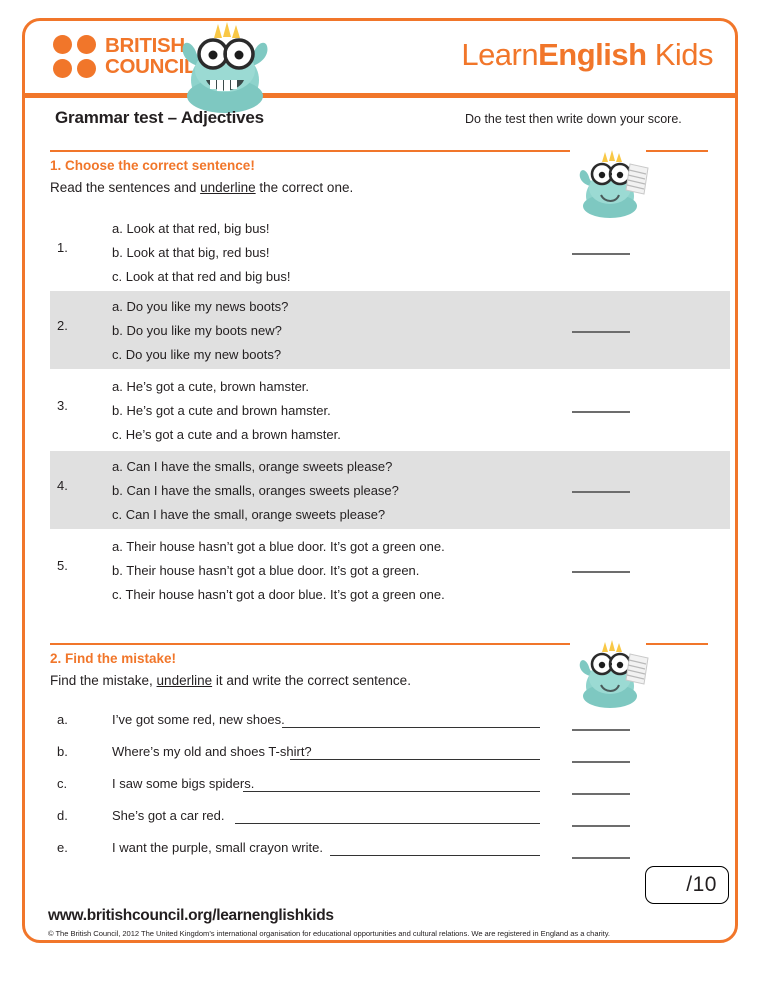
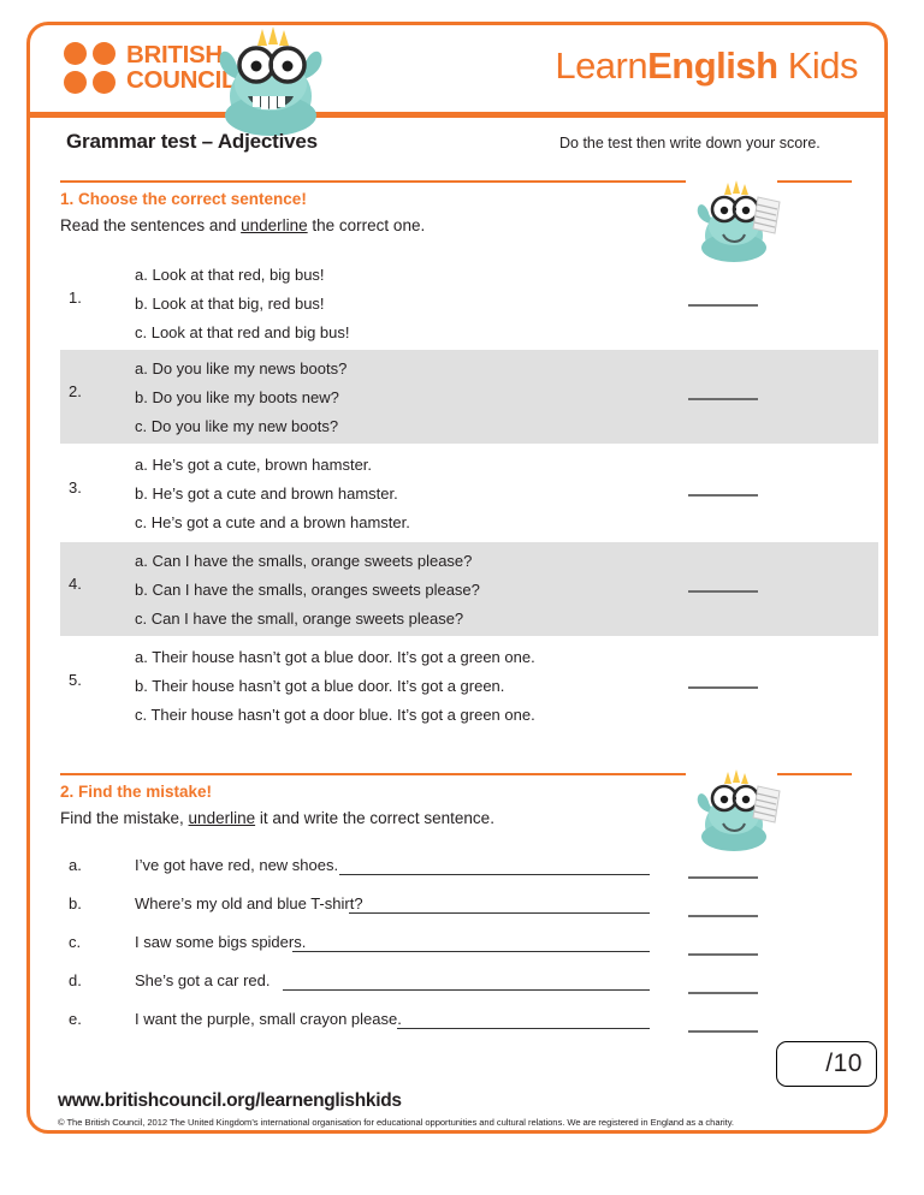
  BRITISH
  COUNCIL
  LearnEnglish Kids
  Grammar test – Adjectives
  Do the test then write down your score.
  1. Choose the correct sentence!
  Read the sentences and underline the correct one.
  1.
  a. Look at that red, big bus!
  b. Look at that big, red bus!
  c. Look at that red and big bus!
  2.
  a. Do you like my news boots?
  b. Do you like my boots new?
  c. Do you like my new boots?
  3.
  a. He’s got a cute, brown hamster.
  b. He’s got a cute and brown hamster.
  c. He’s got a cute and a brown hamster.
  4.
  a. Can I have the smalls, orange sweets please?
  b. Can I have the smalls, oranges sweets please?
  c. Can I have the small, orange sweets please?
  5.
  a. Their house hasn’t got a blue door. It’s got a green one.
  b. Their house hasn’t got a blue door. It’s got a green.
  c. Their house hasn’t got a door blue. It’s got a green one.
  2. Find the mistake!
  Find the mistake, underline it and write the correct sentence.
  a.
- I’ve got some red, new shoes.
+ I’ve got have red, new shoes.
  b.
- Where’s my old and shoes T-shirt?
+ Where’s my old and blue T-shirt?
  c.
  I saw some bigs spiders.
  d.
  She’s got a car red.
  e.
- I want the purple, small crayon write.
+ I want the purple, small crayon please.
  /10
  www.britishcouncil.org/learnenglishkids
  © The British Council, 2012 The United Kingdom’s international organisation for educational opportunities and cultural relations. We are registered in England as a charity.
